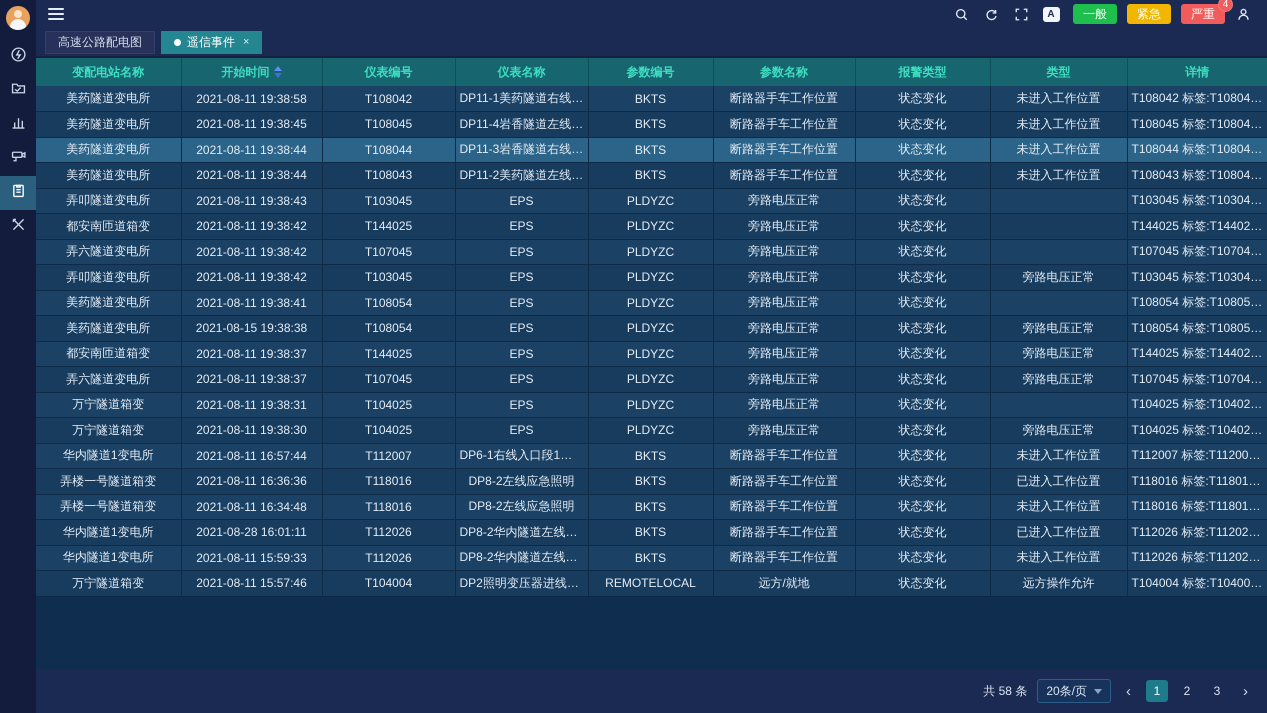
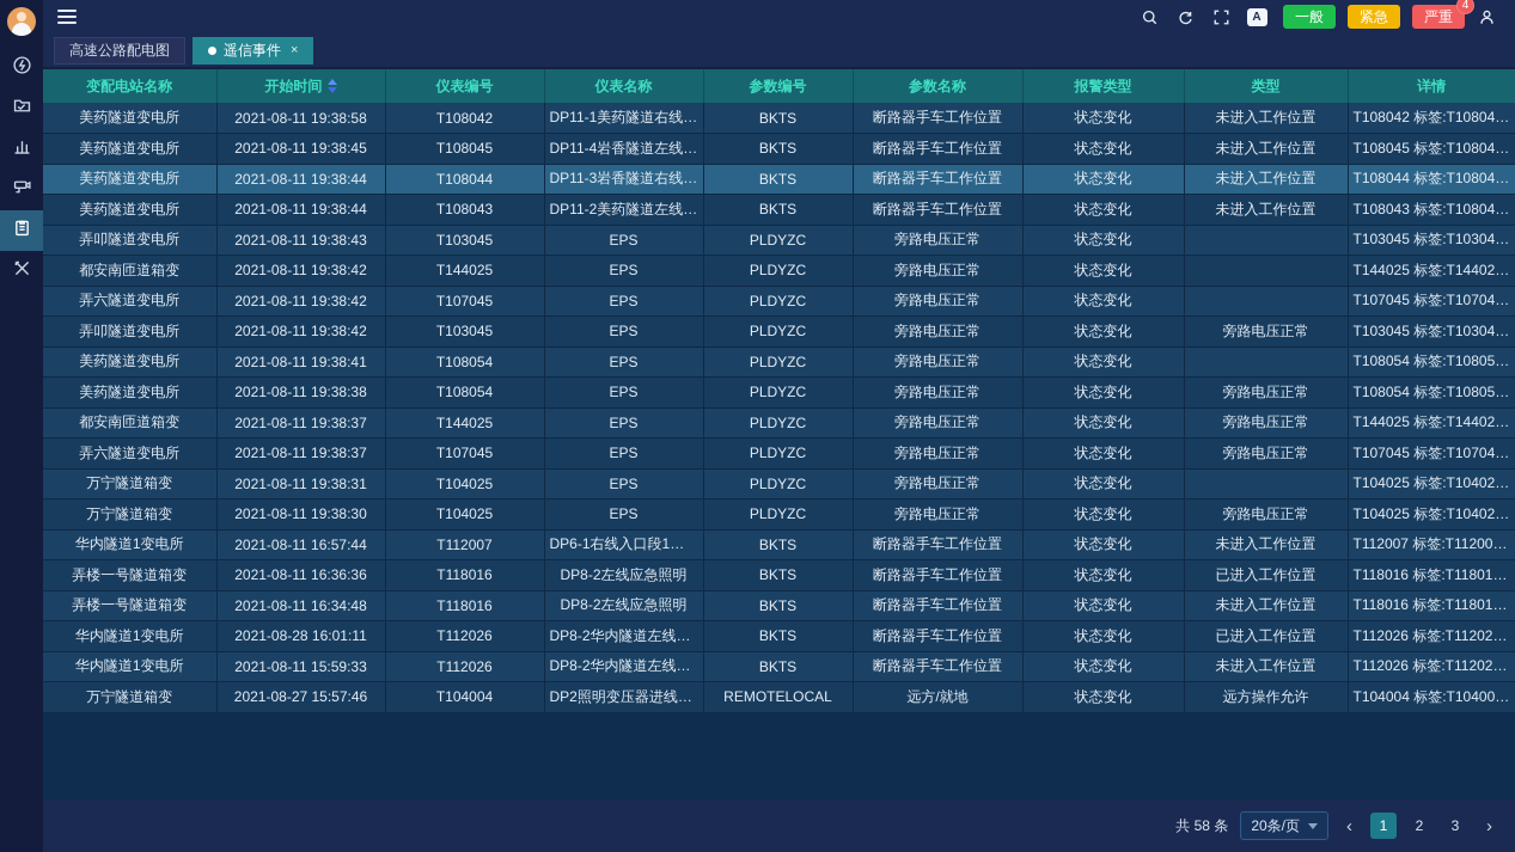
  A
  一般
  紧急
  严重
  4
  高速公路配电图
  遥信事件
  ×
  变配电站名称	开始时间	仪表编号	仪表名称	参数编号	参数名称	报警类型	类型	详情
  美药隧道变电所	2021-08-11 19:38:58	T108042	DP11-1美药隧道右线应.	BKTS	断路器手车工作位置	状态变化	未进入工作位置	T108042 标签:T108042 ..
  美药隧道变电所	2021-08-11 19:38:45	T108045	DP11-4岩香隧道左线应.	BKTS	断路器手车工作位置	状态变化	未进入工作位置	T108045 标签:T108045 ..
  美药隧道变电所	2021-08-11 19:38:44	T108044	DP11-3岩香隧道右线应.	BKTS	断路器手车工作位置	状态变化	未进入工作位置	T108044 标签:T108044 ..
  美药隧道变电所	2021-08-11 19:38:44	T108043	DP11-2美药隧道左线应.	BKTS	断路器手车工作位置	状态变化	未进入工作位置	T108043 标签:T108043 ..
  弄叩隧道变电所	2021-08-11 19:38:43	T103045	EPS	PLDYZC	旁路电压正常	状态变化		T103045 标签:T103045 ..
  都安南匝道箱变	2021-08-11 19:38:42	T144025	EPS	PLDYZC	旁路电压正常	状态变化		T144025 标签:T144025 ..
  弄六隧道变电所	2021-08-11 19:38:42	T107045	EPS	PLDYZC	旁路电压正常	状态变化		T107045 标签:T107045 ..
  弄叩隧道变电所	2021-08-11 19:38:42	T103045	EPS	PLDYZC	旁路电压正常	状态变化	旁路电压正常	T103045 标签:T103045 ..
  美药隧道变电所	2021-08-11 19:38:41	T108054	EPS	PLDYZC	旁路电压正常	状态变化		T108054 标签:T108054 ..
- 美药隧道变电所	2021-08-15 19:38:38	T108054	EPS	PLDYZC	旁路电压正常	状态变化	旁路电压正常	T108054 标签:T108054 ..
+ 美药隧道变电所	2021-08-11 19:38:38	T108054	EPS	PLDYZC	旁路电压正常	状态变化	旁路电压正常	T108054 标签:T108054 ..
  都安南匝道箱变	2021-08-11 19:38:37	T144025	EPS	PLDYZC	旁路电压正常	状态变化	旁路电压正常	T144025 标签:T144025 ..
  弄六隧道变电所	2021-08-11 19:38:37	T107045	EPS	PLDYZC	旁路电压正常	状态变化	旁路电压正常	T107045 标签:T107045 ..
  万宁隧道箱变	2021-08-11 19:38:31	T104025	EPS	PLDYZC	旁路电压正常	状态变化		T104025 标签:T104025 ..
  万宁隧道箱变	2021-08-11 19:38:30	T104025	EPS	PLDYZC	旁路电压正常	状态变化	旁路电压正常	T104025 标签:T104025 ..
  华内隧道1变电所	2021-08-11 16:57:44	T112007	DP6-1右线入口段1加强.	BKTS	断路器手车工作位置	状态变化	未进入工作位置	T112007 标签:T112007 ..
  弄楼一号隧道箱变	2021-08-11 16:36:36	T118016	DP8-2左线应急照明	BKTS	断路器手车工作位置	状态变化	已进入工作位置	T118016 标签:T118016 ..
  弄楼一号隧道箱变	2021-08-11 16:34:48	T118016	DP8-2左线应急照明	BKTS	断路器手车工作位置	状态变化	未进入工作位置	T118016 标签:T118016 ..
  华内隧道1变电所	2021-08-28 16:01:11	T112026	DP8-2华内隧道左线基本	BKTS	断路器手车工作位置	状态变化	已进入工作位置	T112026 标签:T112026 ..
  华内隧道1变电所	2021-08-11 15:59:33	T112026	DP8-2华内隧道左线基本	BKTS	断路器手车工作位置	状态变化	未进入工作位置	T112026 标签:T112026 ..
- 万宁隧道箱变	2021-08-11 15:57:46	T104004	DP2照明变压器进线开关	REMOTELOCAL	远方/就地	状态变化	远方操作允许	T104004 标签:T104004 ..
+ 万宁隧道箱变	2021-08-27 15:57:46	T104004	DP2照明变压器进线开关	REMOTELOCAL	远方/就地	状态变化	远方操作允许	T104004 标签:T104004 ..
  共 58 条
  20条/页
  ‹
  1
  2
  3
  ›
